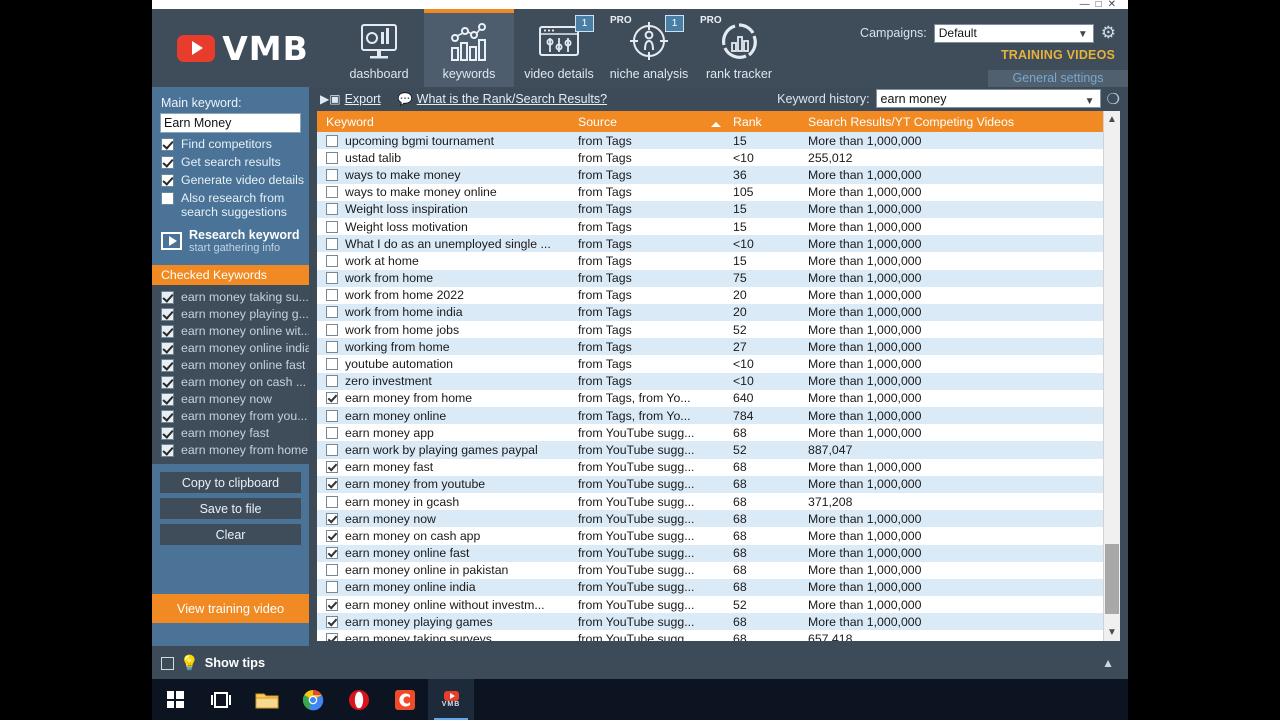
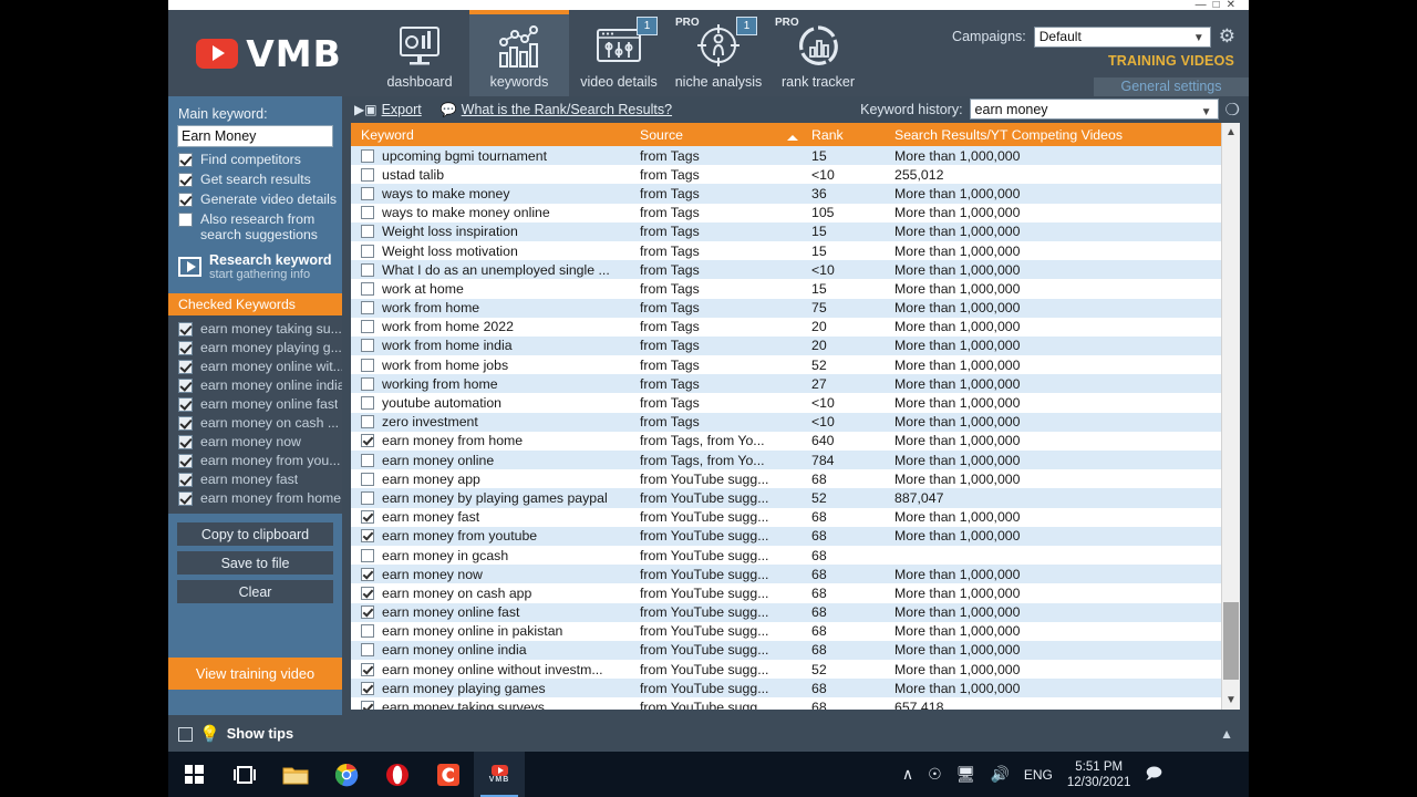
  —□✕
  VMB
  dashboard
  keywords
  1
  video details
  PRO
  1
  niche analysis
  PRO
  rank tracker
  Campaigns:
  Default
  ▼
  ⚙
  TRAINING VIDEOS
  General settings
  Main keyword:
  Earn Money
  Find competitors
  Get search results
  Generate video details
  Also research from search suggestions
  Research keyword
  start gathering info
  Checked Keywords
  earn money taking su...
  earn money playing g...
  earn money online wit..
  earn money online indi
  earn money online fast
  earn money on cash ...
  earn money now
  earn money from you...
  earn money fast
  earn money from home
  Copy to clipboard
  Save to file
  Clear
  View training video
  ▶▣ Export
  💬 What is the Rank/Search Results?
  Keyword history:
  earn money
  ▼
  ❍
  Keyword
  Source
  Rank
  Search Results/YT Competing Videos
  upcoming bgmi tournament
  from Tags
  15
  More than 1,000,000
  ustad talib
  from Tags
  <10
  255,012
  ways to make money
  from Tags
  36
  More than 1,000,000
  ways to make money online
  from Tags
  105
  More than 1,000,000
  Weight loss inspiration
  from Tags
  15
  More than 1,000,000
  Weight loss motivation
  from Tags
  15
  More than 1,000,000
  What I do as an unemployed single ...
  from Tags
  <10
  More than 1,000,000
  work at home
  from Tags
  15
  More than 1,000,000
  work from home
  from Tags
  75
  More than 1,000,000
  work from home 2022
  from Tags
  20
  More than 1,000,000
  work from home india
  from Tags
  20
  More than 1,000,000
  work from home jobs
  from Tags
  52
  More than 1,000,000
  working from home
  from Tags
  27
  More than 1,000,000
  youtube automation
  from Tags
  <10
  More than 1,000,000
  zero investment
  from Tags
  <10
  More than 1,000,000
  earn money from home
  from Tags, from Yo...
  640
  More than 1,000,000
  earn money online
  from Tags, from Yo...
  784
  More than 1,000,000
  earn money app
  from YouTube sugg...
  68
  More than 1,000,000
- earn work by playing games paypal
+ earn money by playing games paypal
  from YouTube sugg...
  52
  887,047
  earn money fast
  from YouTube sugg...
  68
  More than 1,000,000
  earn money from youtube
  from YouTube sugg...
  68
  More than 1,000,000
  earn money in gcash
  from YouTube sugg...
  68
- 371,208
  earn money now
  from YouTube sugg...
  68
  More than 1,000,000
  earn money on cash app
  from YouTube sugg...
  68
  More than 1,000,000
  earn money online fast
  from YouTube sugg...
  68
  More than 1,000,000
  earn money online in pakistan
  from YouTube sugg...
  68
  More than 1,000,000
  earn money online india
  from YouTube sugg...
  68
  More than 1,000,000
  earn money online without investm...
  from YouTube sugg...
  52
  More than 1,000,000
  earn money playing games
  from YouTube sugg...
  68
  More than 1,000,000
  earn money taking surveys
  from YouTube sugg...
  68
  657,418
  ▲
  ▼
  💡
  Show tips
  ▲
+ ∧
+ ☉
+ 🖥
+ 🔊
+ ENG
+ 5:51 PM
+ 12/30/2021
+ 🗩
